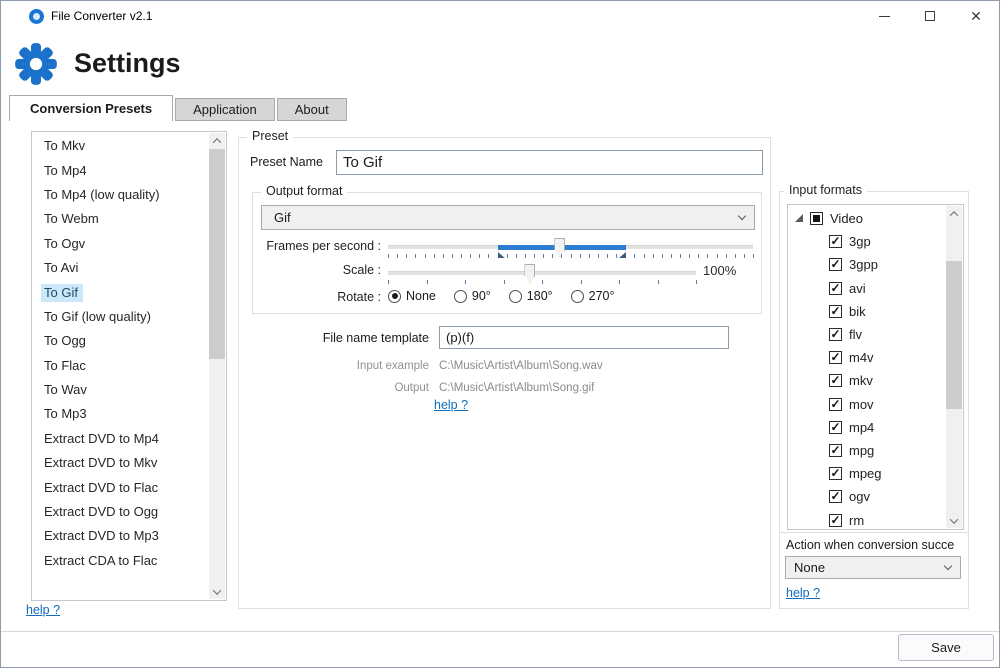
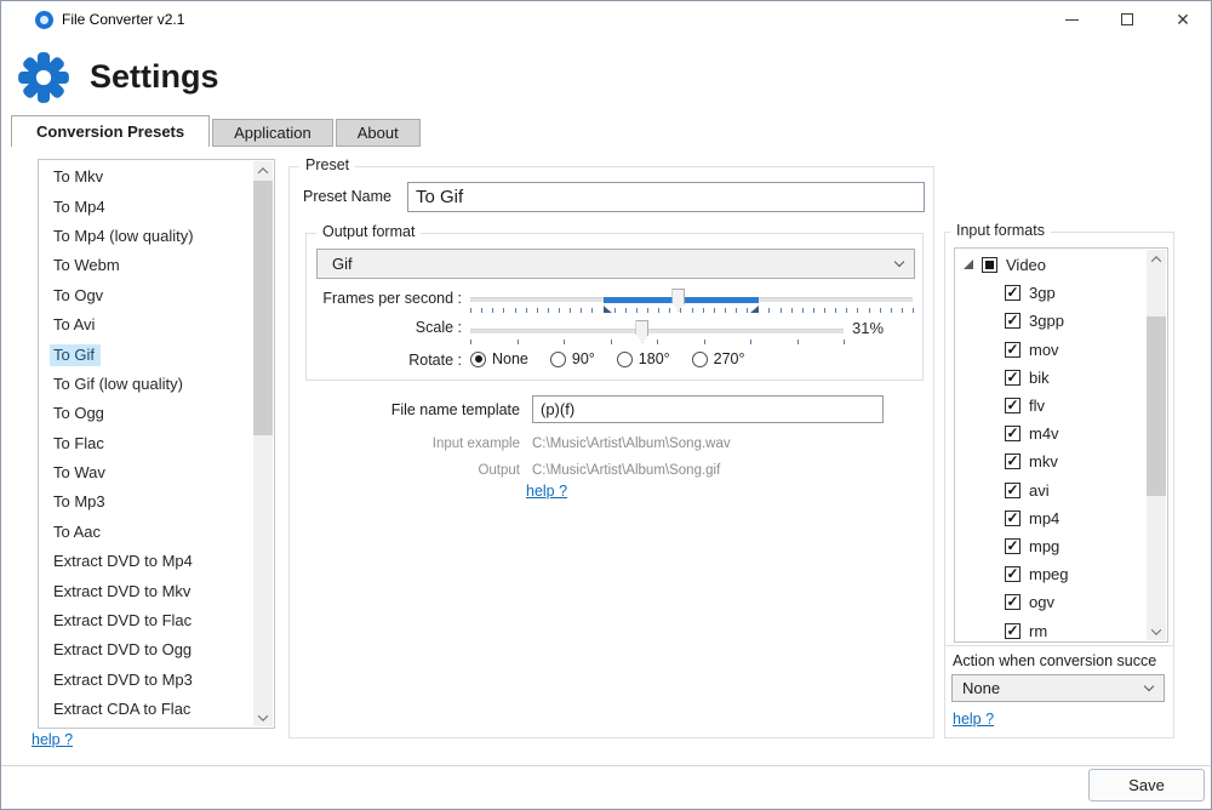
  File Converter v2.1
  ✕
  Settings
  Conversion Presets
  Application
  About
  To Mkv
  To Mp4
  To Mp4 (low quality)
  To Webm
  To Ogv
  To Avi
  To Gif
  To Gif (low quality)
  To Ogg
  To Flac
  To Wav
  To Mp3
+ To Aac
  Extract DVD to Mp4
  Extract DVD to Mkv
  Extract DVD to Flac
  Extract DVD to Ogg
  Extract DVD to Mp3
  Extract CDA to Flac
  help ?
  Preset
  Preset Name
  To Gif
  Output format
  Gif
  Frames per second :
  Scale :
- 100%
+ 31%
  Rotate :
  None
  90°
  180°
  270°
  File name template
  (p)(f)
  Input example
  C:\Music\Artist\Album\Song.wav
  Output
  C:\Music\Artist\Album\Song.gif
  help ?
  Input formats
  Video
  3gp
  3gpp
- avi
+ mov
  bik
  flv
  m4v
  mkv
- mov
+ avi
  mp4
  mpg
  mpeg
  ogv
  rm
  Action when conversion succe
  None
  help ?
  Save
